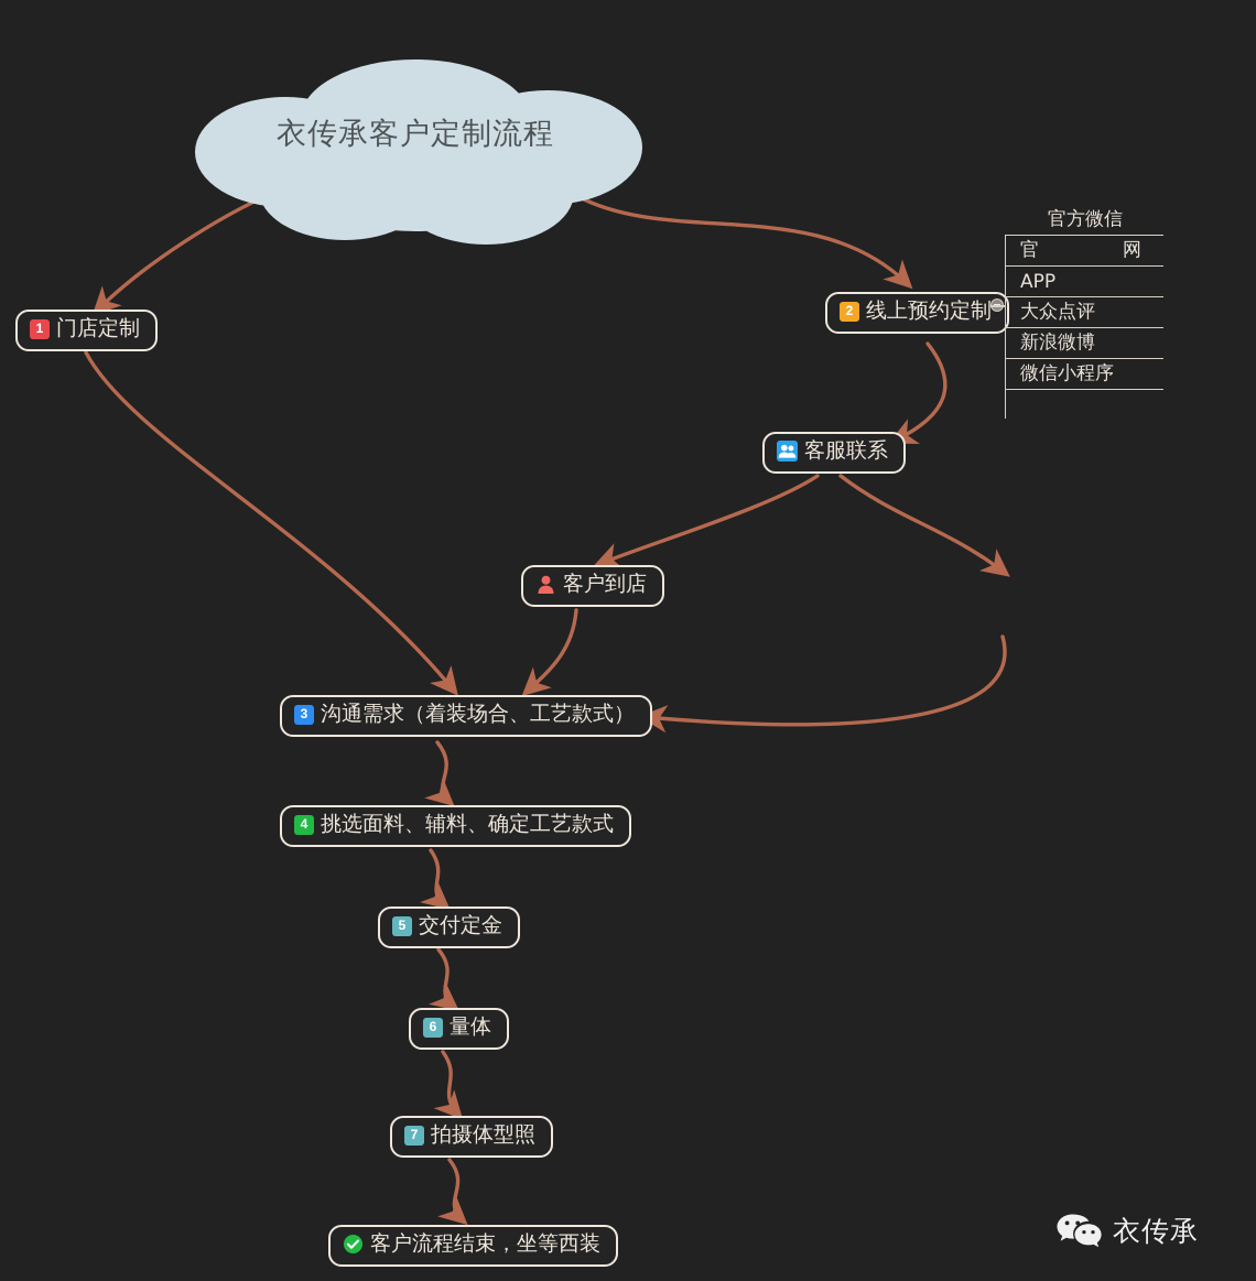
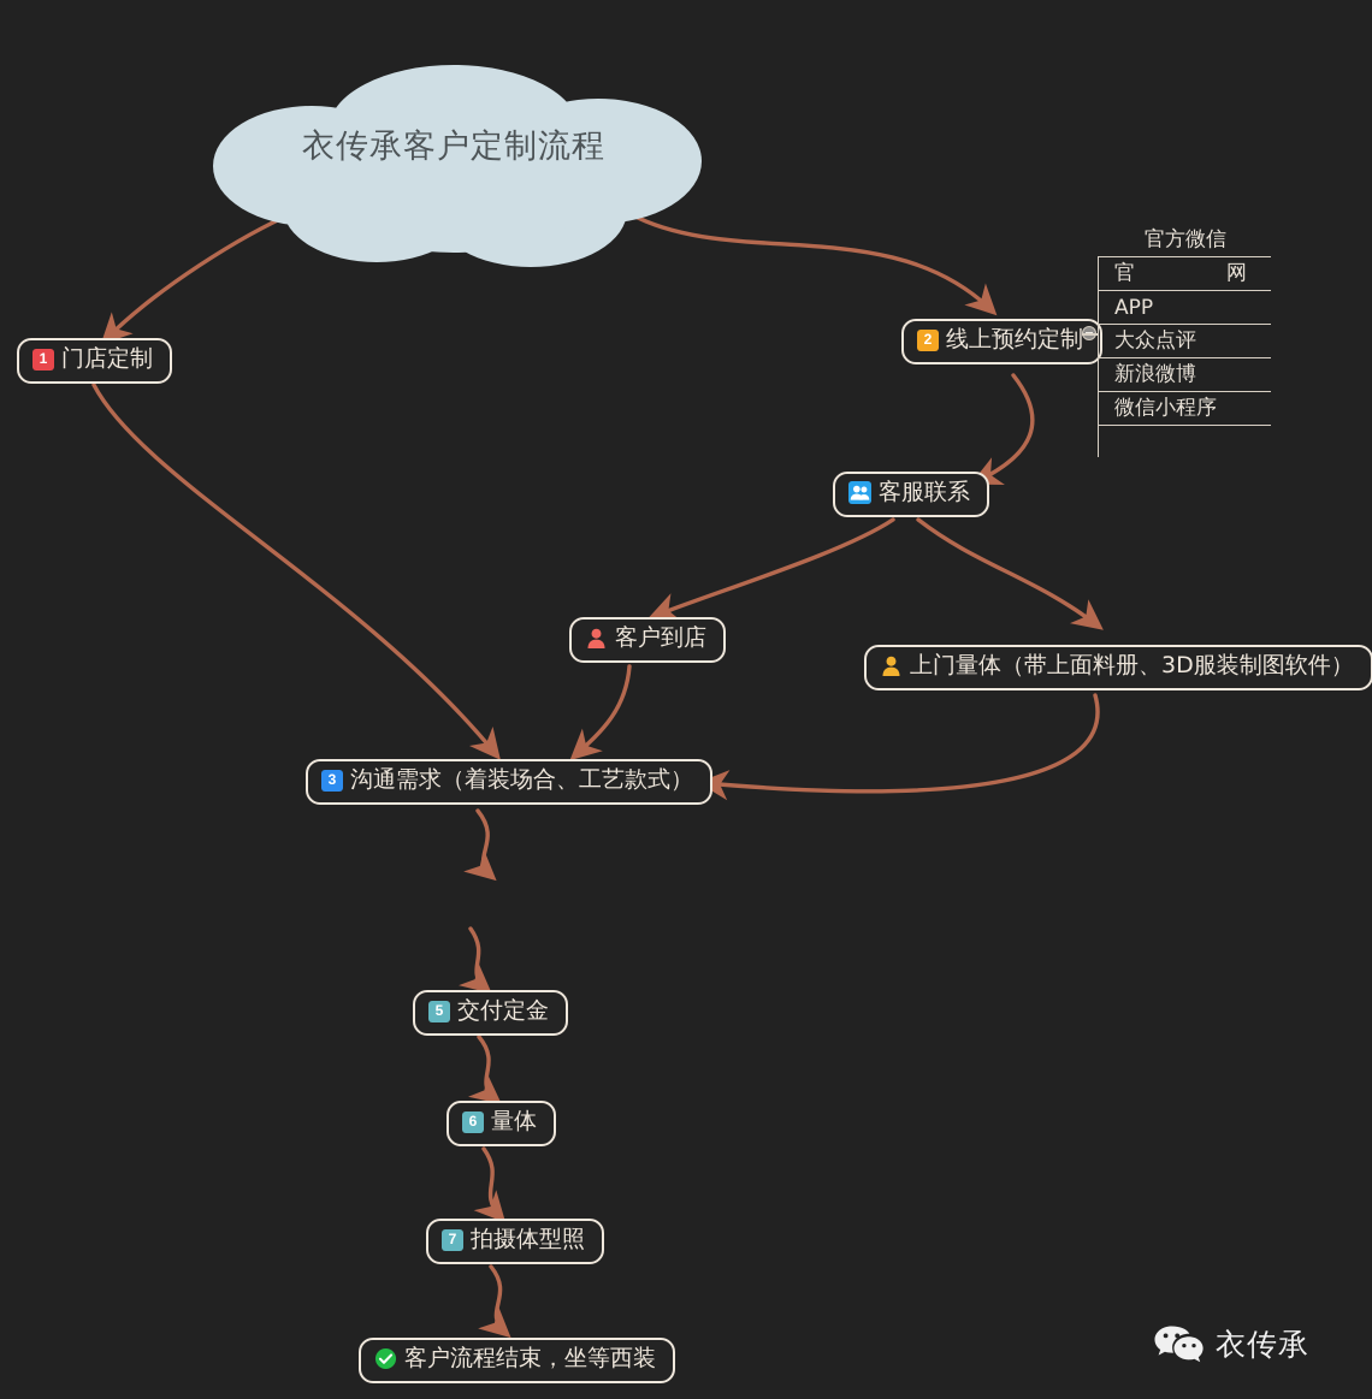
  衣传承客户定制流程
  1
  门店定制
  2
  线上预约定制
  官方微信
  官 网
  APP
  大众点评
  新浪微博
  微信小程序
  客服联系
  客户到店
+ 上门量体（带上面料册、3D服装制图软件）
  3
  沟通需求（着装场合、工艺款式）
- 4
- 挑选面料、辅料、确定工艺款式
  5
  交付定金
  6
  量体
  7
  拍摄体型照
  客户流程结束，坐等西装
  衣传承
